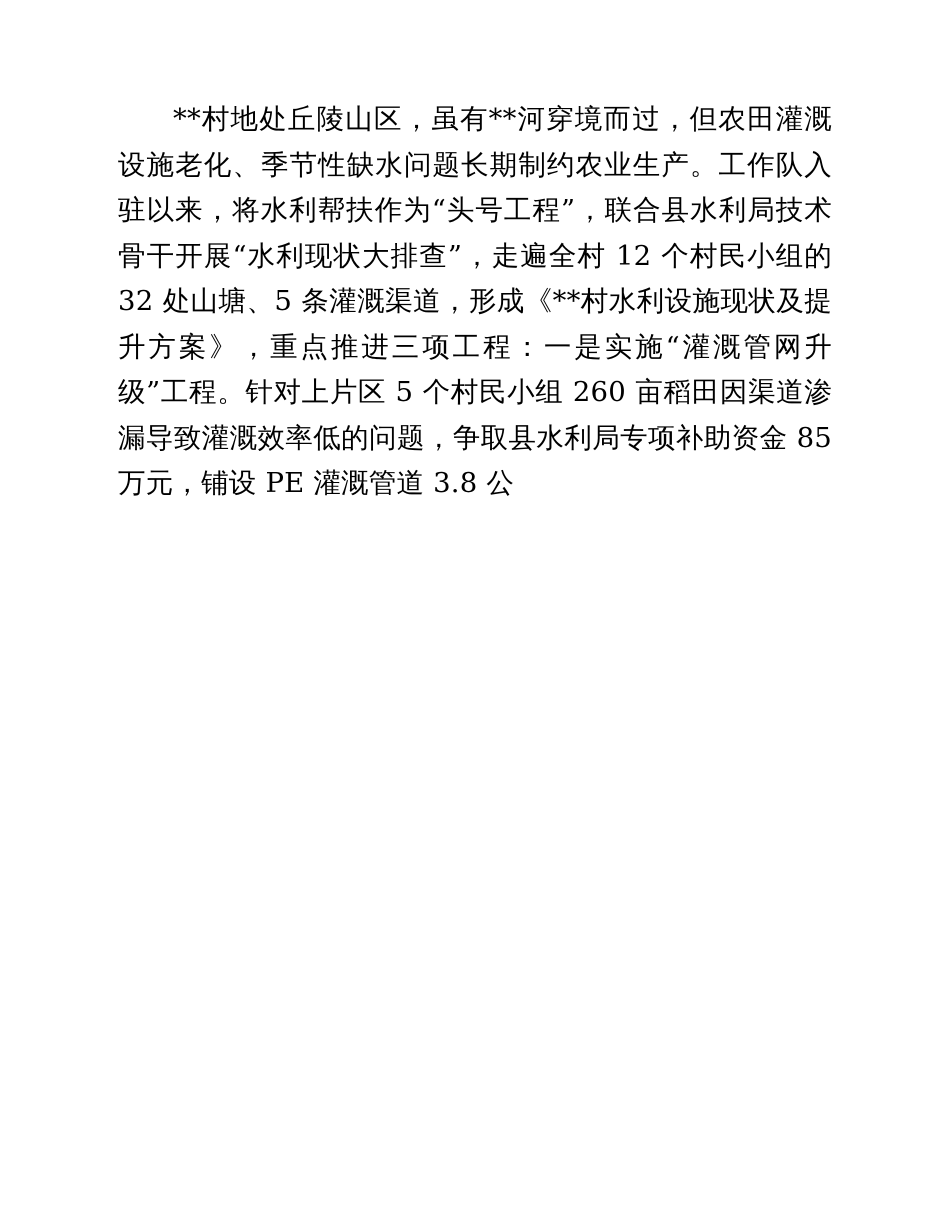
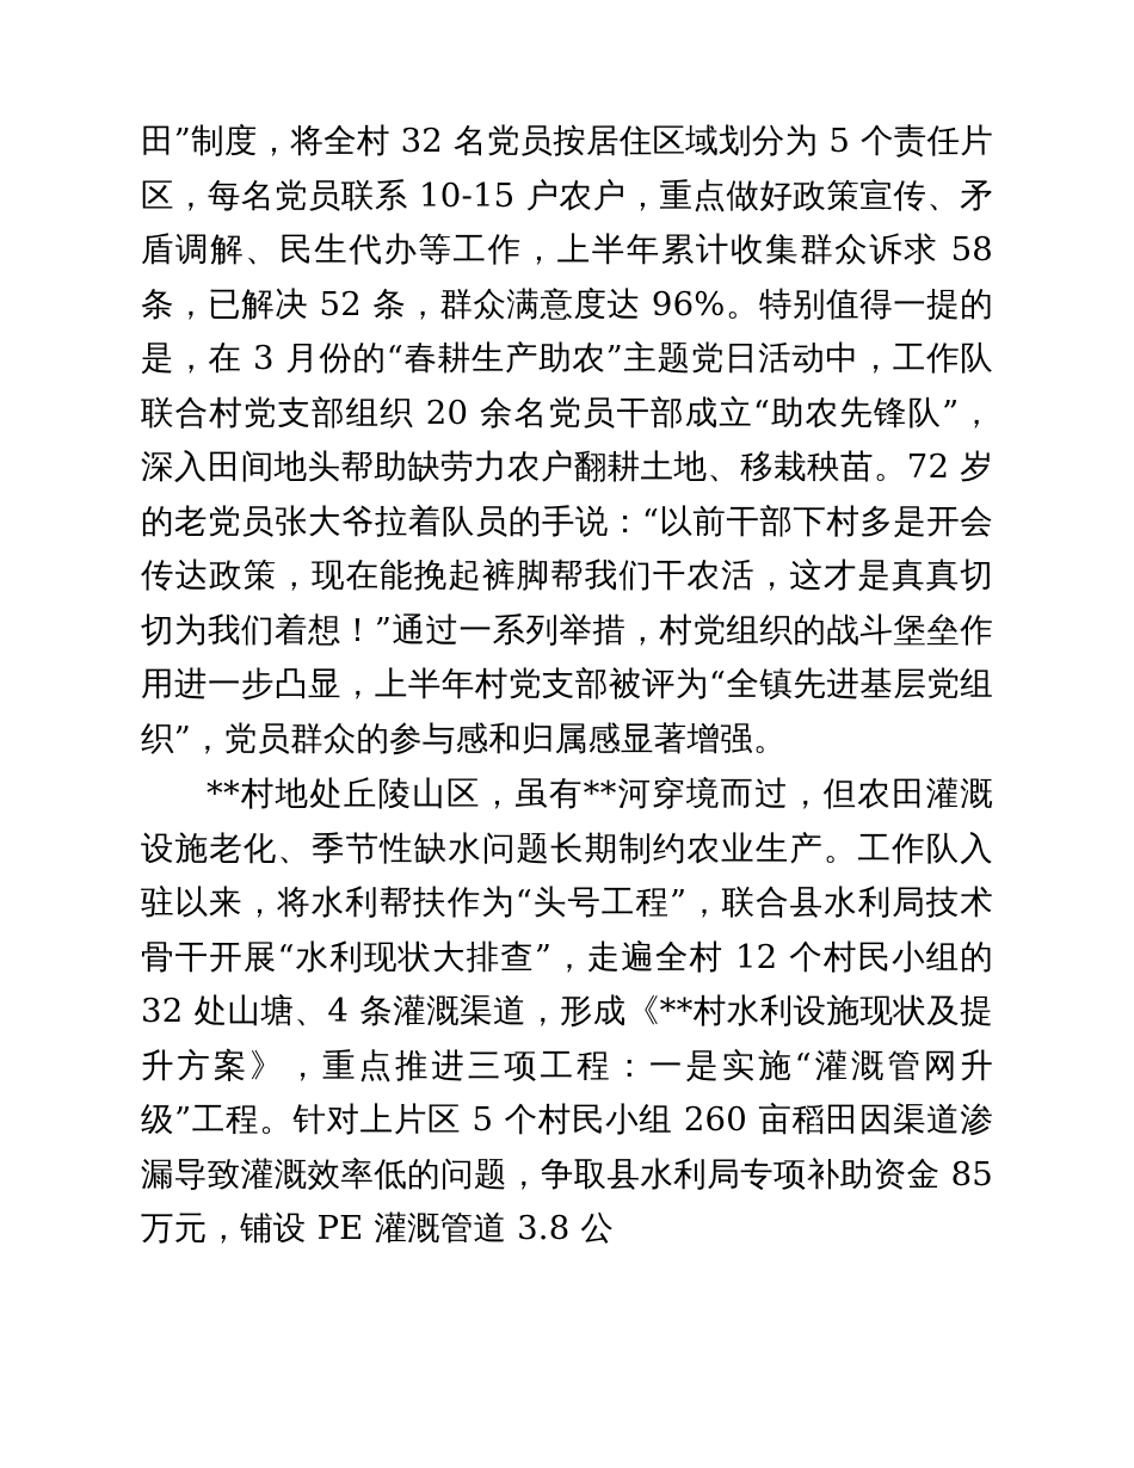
+ 田”制度，将全村 32 名党员按居住区域划分为 5 个责任片区，每名党员联系 10-15 户农户，重点做好政策宣传、矛盾调解、民生代办等工作，上半年累计收集群众诉求 58 条，已解决 52 条，群众满意度达 96%。特别值得一提的是，在 3 月份的“春耕生产助农”主题党日活动中，工作队联合村党支部组织 20 余名党员干部成立“助农先锋队”，深入田间地头帮助缺劳力农户翻耕土地、移栽秧苗。72 岁的老党员张大爷拉着队员的手说：“以前干部下村多是开会传达政策，现在能挽起裤脚帮我们干农活，这才是真真切切为我们着想！”通过一系列举措，村党组织的战斗堡垒作用进一步凸显，上半年村党支部被评为“全镇先进基层党组织”，党员群众的参与感和归属感显著增强。
- **村地处丘陵山区，虽有**河穿境而过，但农田灌溉设施老化、季节性缺水问题长期制约农业生产。工作队入驻以来，将水利帮扶作为“头号工程”，联合县水利局技术骨干开展“水利现状大排查”，走遍全村 12 个村民小组的 32 处山塘、5 条灌溉渠道，形成《**村水利设施现状及提升方案》，重点推进三项工程：一是实施“灌溉管网升级”工程。针对上片区 5 个村民小组 260 亩稻田因渠道渗漏导致灌溉效率低的问题，争取县水利局专项补助资金 85 万元，铺设 PE 灌溉管道 3.8 公
+ **村地处丘陵山区，虽有**河穿境而过，但农田灌溉设施老化、季节性缺水问题长期制约农业生产。工作队入驻以来，将水利帮扶作为“头号工程”，联合县水利局技术骨干开展“水利现状大排查”，走遍全村 12 个村民小组的 32 处山塘、4 条灌溉渠道，形成《**村水利设施现状及提升方案》，重点推进三项工程：一是实施“灌溉管网升级”工程。针对上片区 5 个村民小组 260 亩稻田因渠道渗漏导致灌溉效率低的问题，争取县水利局专项补助资金 85 万元，铺设 PE 灌溉管道 3.8 公
